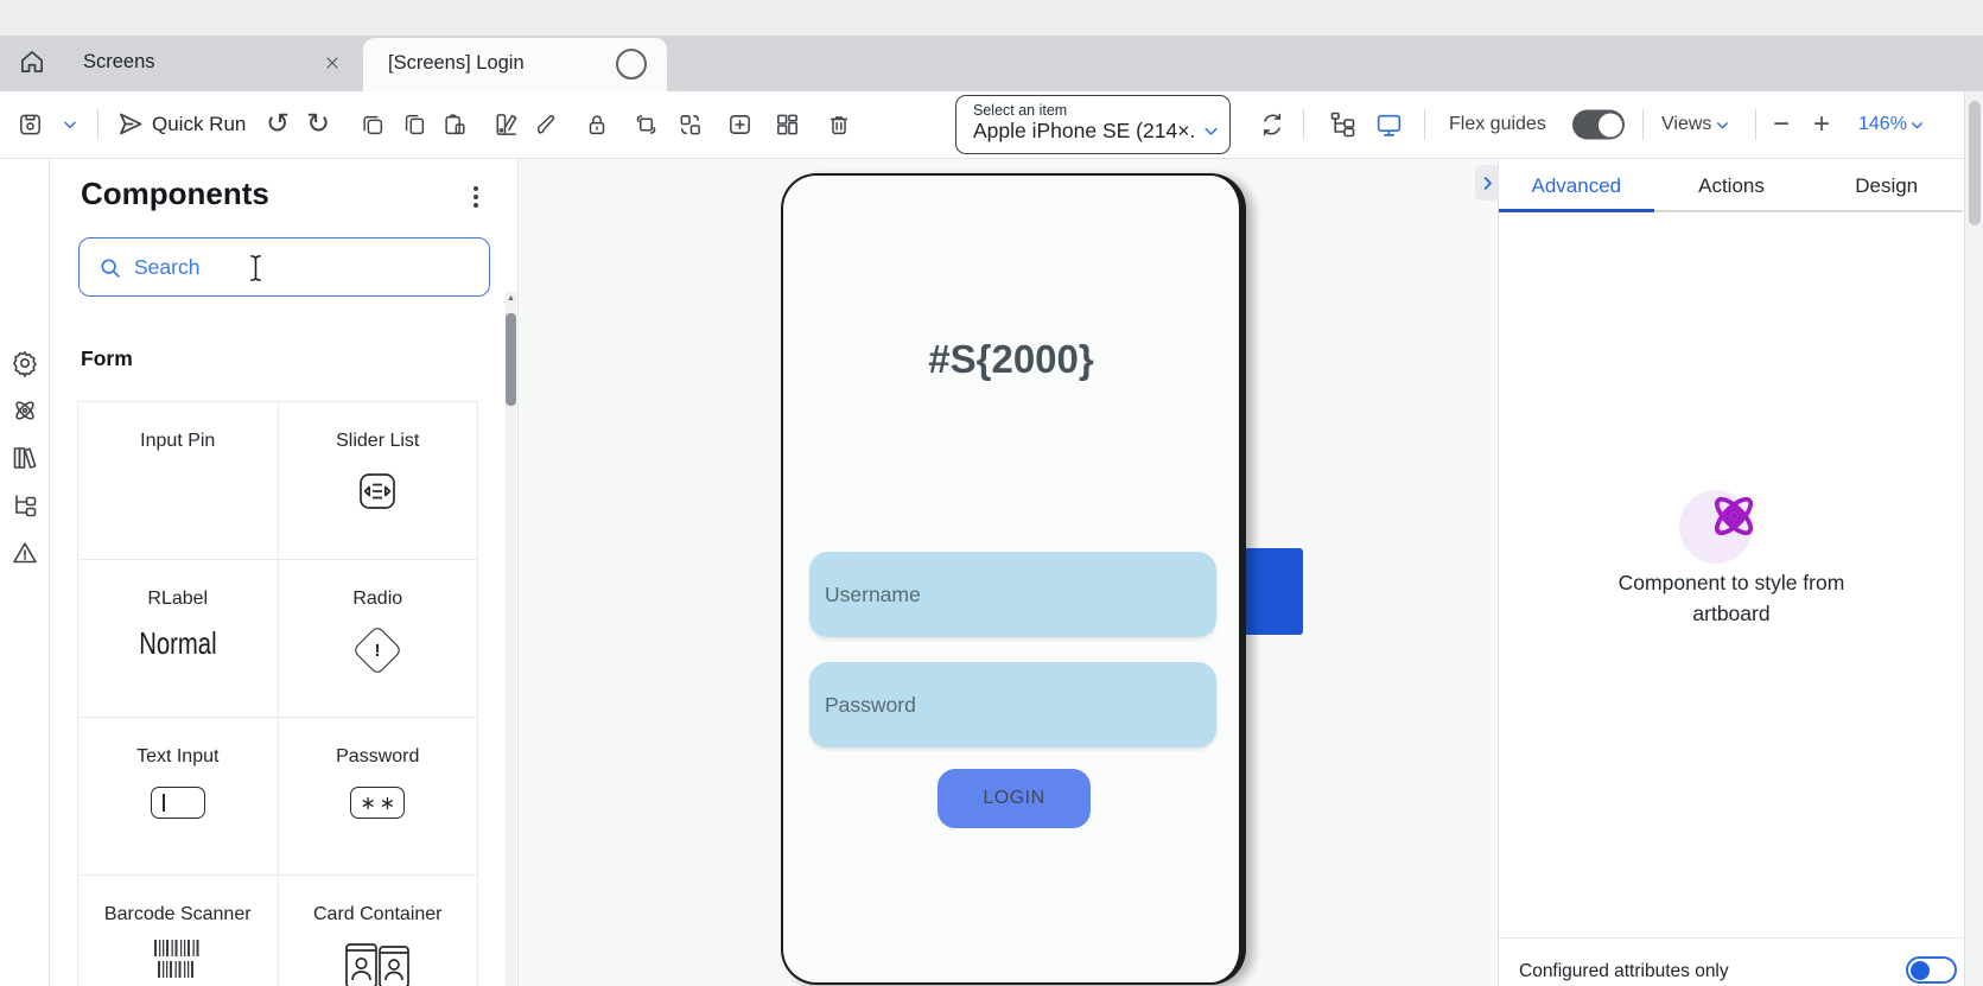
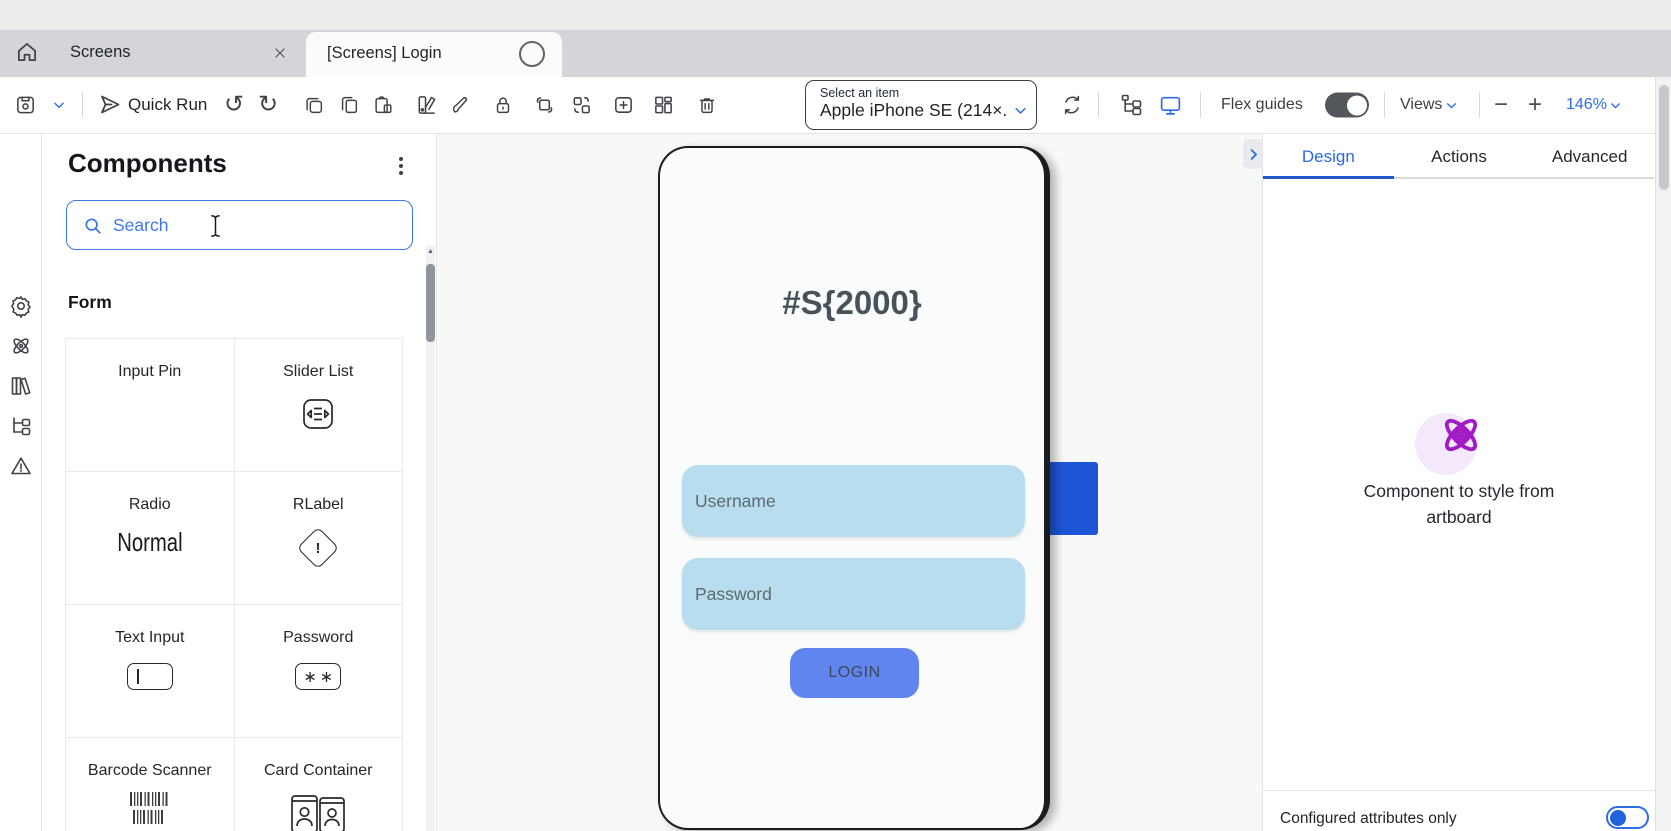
  Screens
  [Screens] Login
  Quick Run
  ↺
  ↻
  Select an item
  Apple iPhone SE (214×.
  Flex guides
  Views
  −
  +
  146%
  Components
  Search
  Form
  Input Pin
  Slider List
- RLabel
+ Radio
  Normal
- Radio
+ RLabel
  Text Input
  Password
  ∗∗
  Barcode Scanner
  Card Container
  #S{2000}
  Username
  Password
  LOGIN
- Advanced
+ Design
  Actions
- Design
+ Advanced
  Component to style from
  artboard
  Configured attributes only
